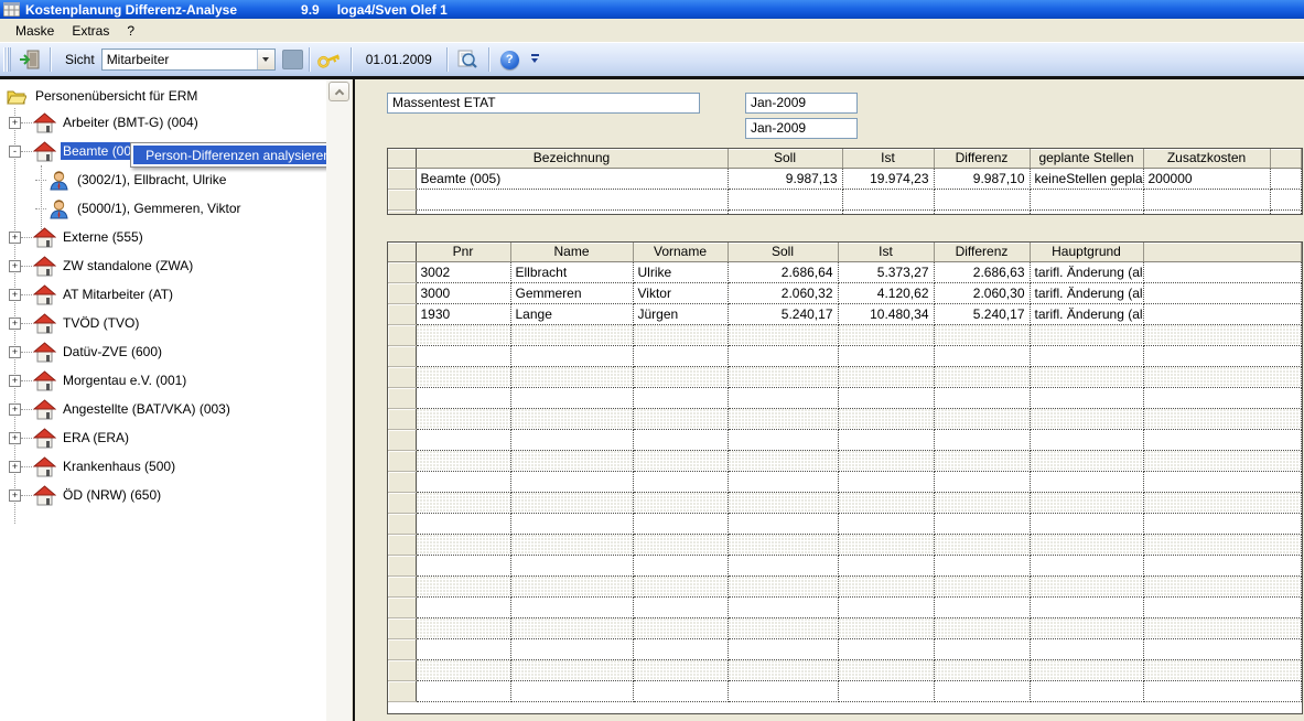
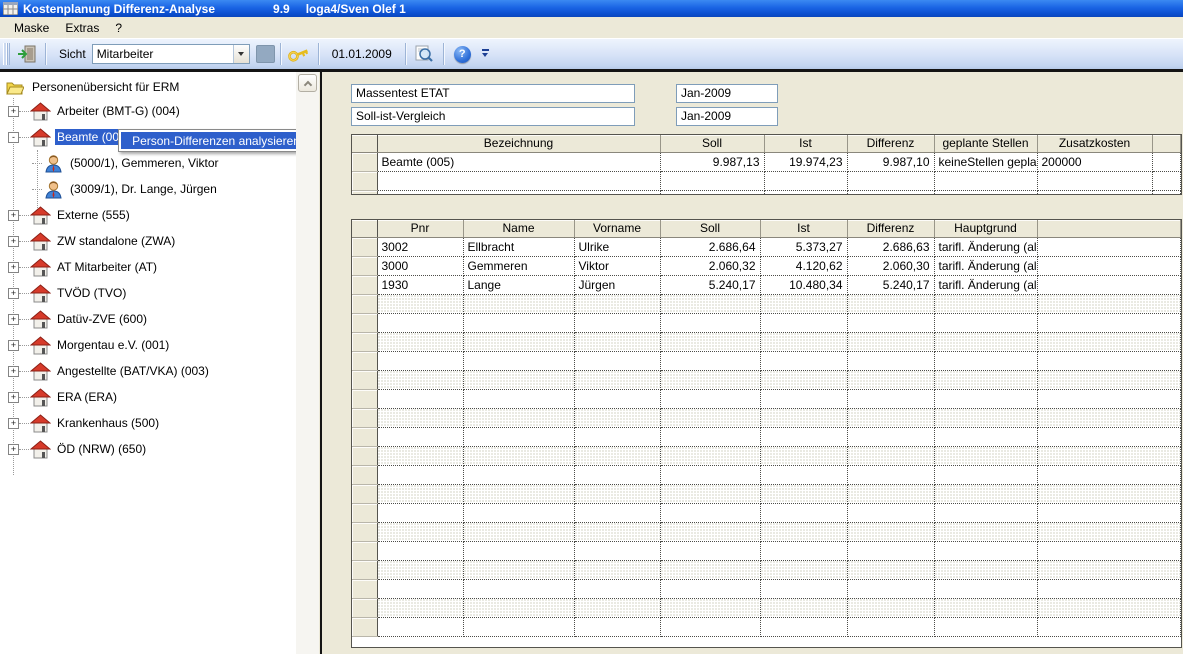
  Kostenplanung Differenz-Analyse
  9.9
  loga4/Sven Olef 1
  Maske
  Extras
  ?
  Sicht
  Mitarbeiter
  01.01.2009
  ?
  Personenübersicht für ERM
  +
  Arbeiter (BMT-G) (004)
  -
  Beamte (00
- (3002/1), Ellbracht, Ulrike
  (5000/1), Gemmeren, Viktor
+ (3009/1), Dr. Lange, Jürgen
  +
  Externe (555)
  +
  ZW standalone (ZWA)
  +
  AT Mitarbeiter (AT)
  +
  TVÖD (TVO)
  +
  Datüv-ZVE (600)
  +
  Morgentau e.V. (001)
  +
  Angestellte (BAT/VKA) (003)
  +
  ERA (ERA)
  +
  Krankenhaus (500)
  +
  ÖD (NRW) (650)
  Person-Differenzen analysiere
  Massentest ETAT
  Jan-2009
+ Soll-ist-Vergleich
  Jan-2009
  	Bezeichnung	Soll	Ist	Differenz	geplante Stellen	Zusatzkosten
  	Beamte (005)	9.987,13	19.974,23	9.987,10	keineStellen gepla	200000
  	Pnr	Name	Vorname	Soll	Ist	Differenz	Hauptgrund
  	3002	Ellbracht	Ulrike	2.686,64	5.373,27	2.686,63	tarifl. Änderung (al
  	3000	Gemmeren	Viktor	2.060,32	4.120,62	2.060,30	tarifl. Änderung (al
  	1930	Lange	Jürgen	5.240,17	10.480,34	5.240,17	tarifl. Änderung (al
